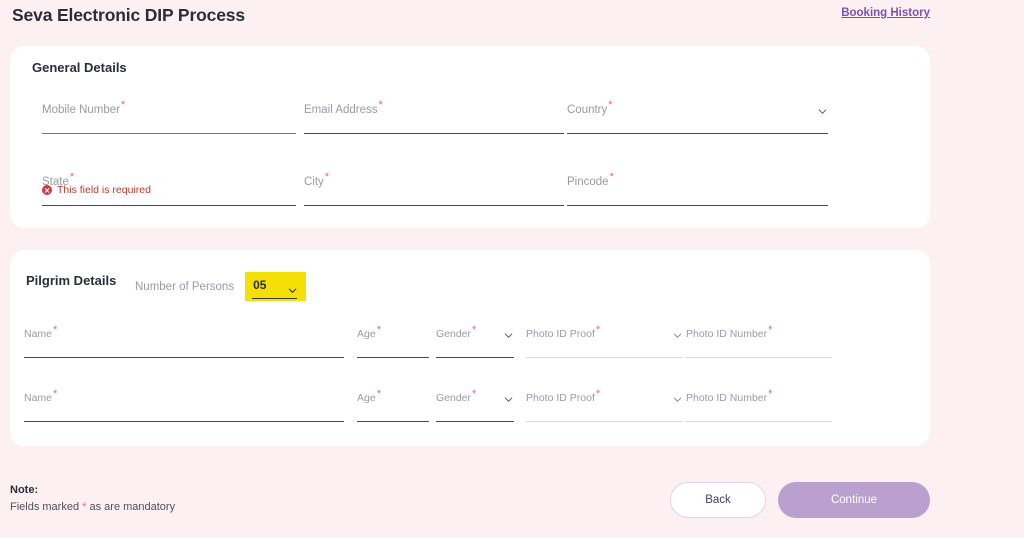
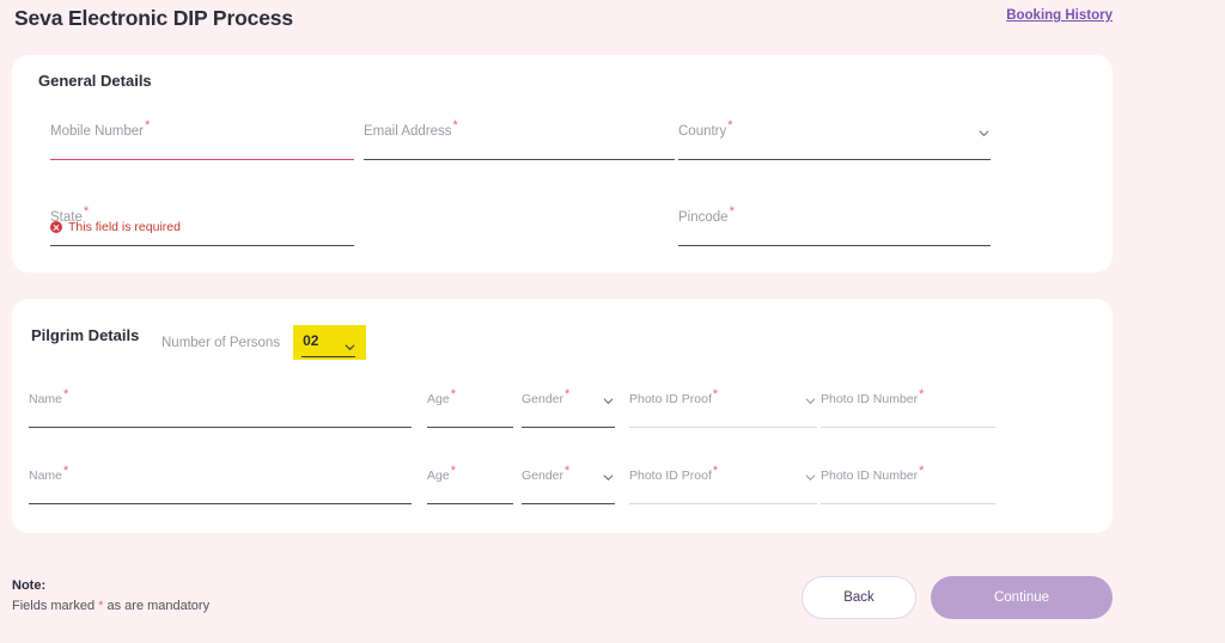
  Seva Electronic DIP Process
  Booking History
  General Details
  Mobile Number*
  This field is required
  Email Address*
  Country*
  State*
- City*
  Pincode*
  Pilgrim Details
  Number of Persons
- 05
+ 02
  Name*
  Age*
  Gender*
  Photo ID Proof*
  Photo ID Number*
  Name*
  Age*
  Gender*
  Photo ID Proof*
  Photo ID Number*
  Note:
  Fields marked * as are mandatory
  Back
  Continue
